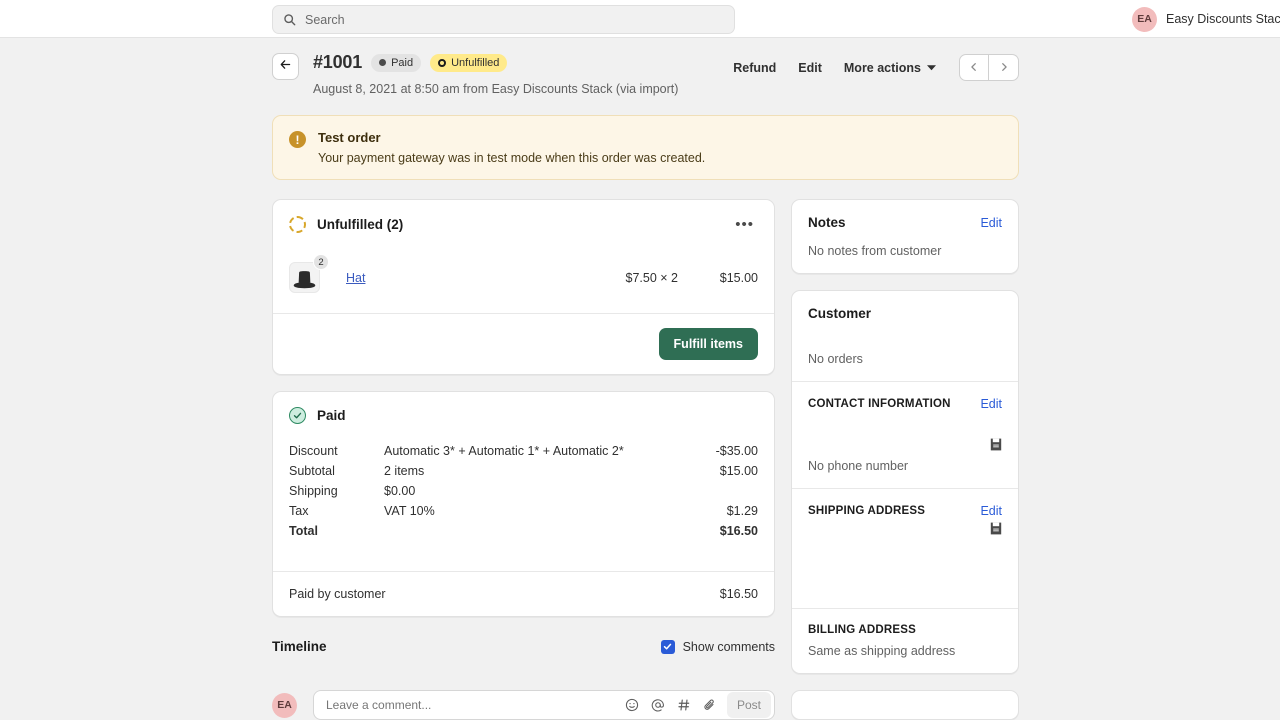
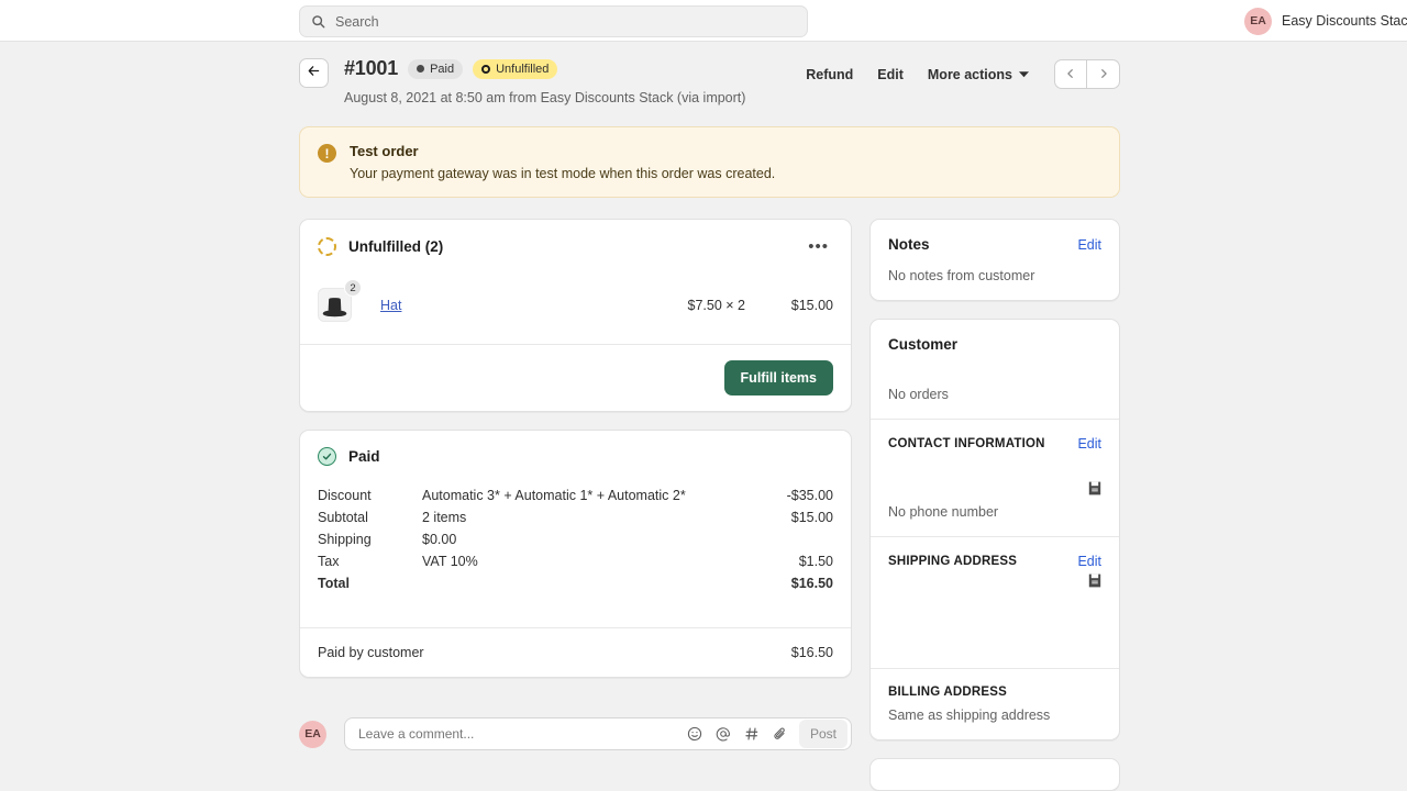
  Search
  EA
  Easy Discounts Stac
  #1001
  Paid
  Unfulfilled
  August 8, 2021 at 8:50 am from Easy Discounts Stack (via import)
  Refund
  Edit
  More actions
  !
  Test order
  Your payment gateway was in test mode when this order was created.
  Unfulfilled (2)
  •••
  2
  Hat
  $7.50 × 2
  $15.00
  Fulfill items
  Paid
  Discount
  Automatic 3* + Automatic 1* + Automatic 2*
  -$35.00
  Subtotal
  2 items
  $15.00
  Shipping
  $0.00
  Tax
  VAT 10%
- $1.29
+ $1.50
  Total
  $16.50
  Paid by customer
  $16.50
- Timeline
- Show comments
  EA
  Leave a comment...
  Post
  Notes
  Edit
  No notes from customer
  Customer
  No orders
  CONTACT INFORMATION
  Edit
  No phone number
  SHIPPING ADDRESS
  Edit
  BILLING ADDRESS
  Same as shipping address
